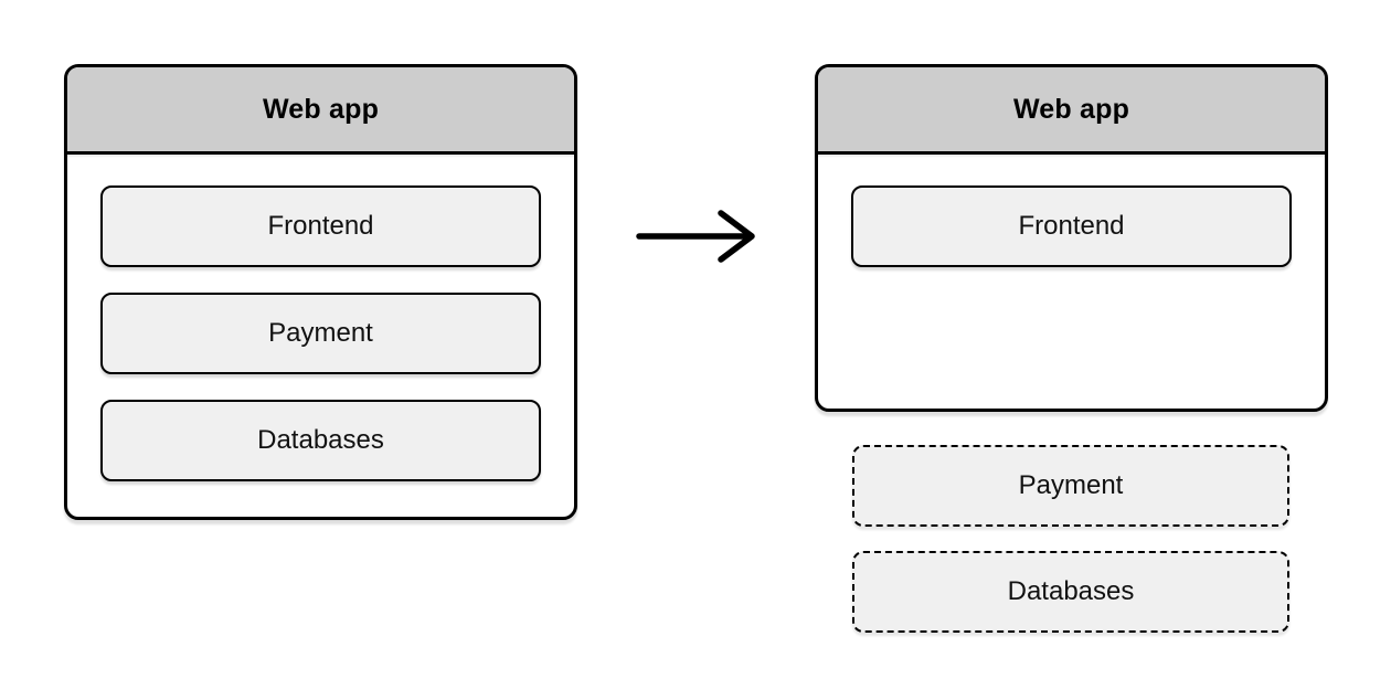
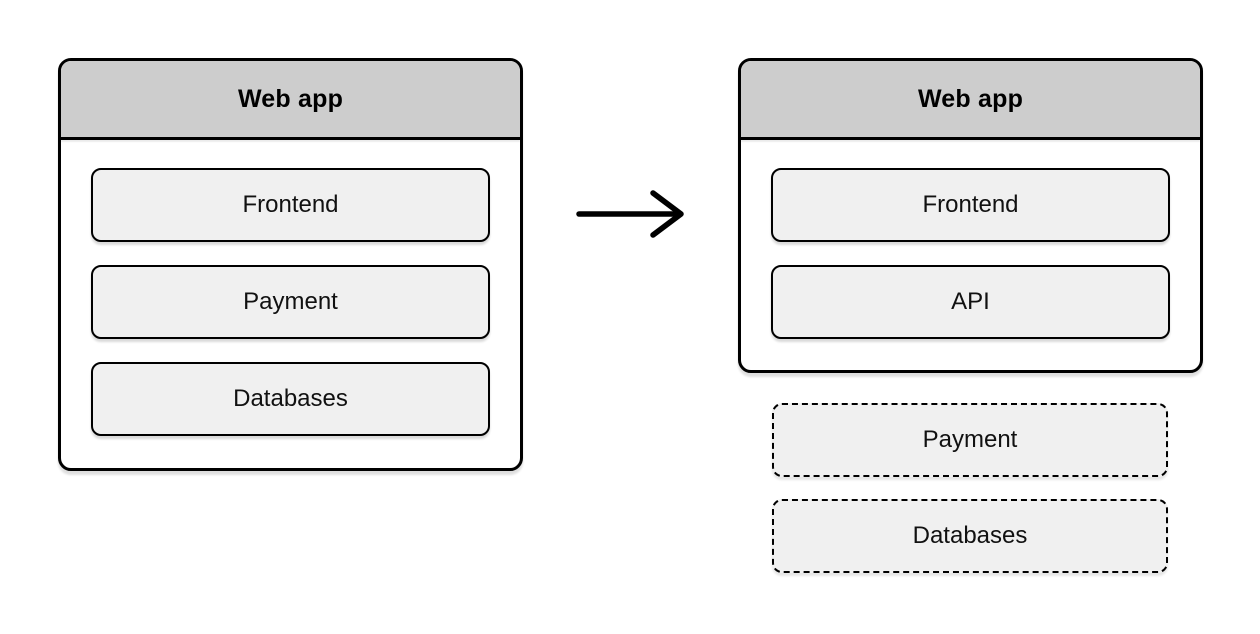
  Web app
  Frontend
  Payment
  Databases
  Web app
  Frontend
+ API
  Payment
  Databases
